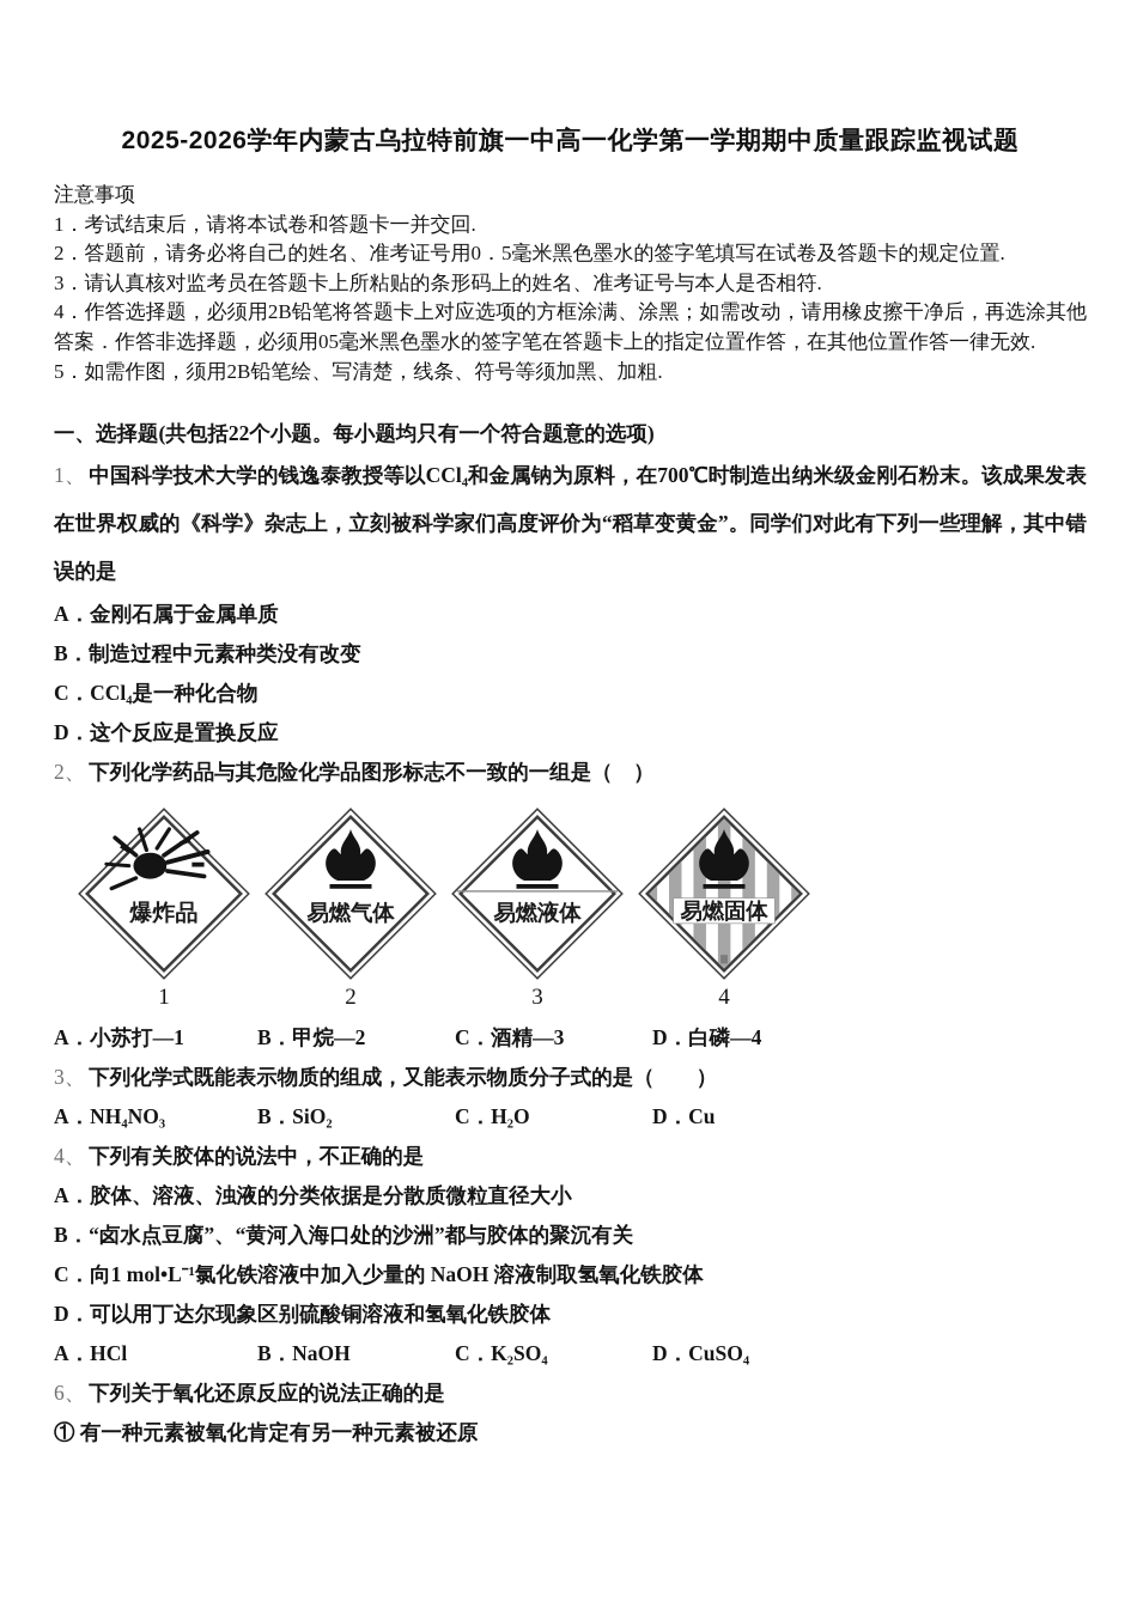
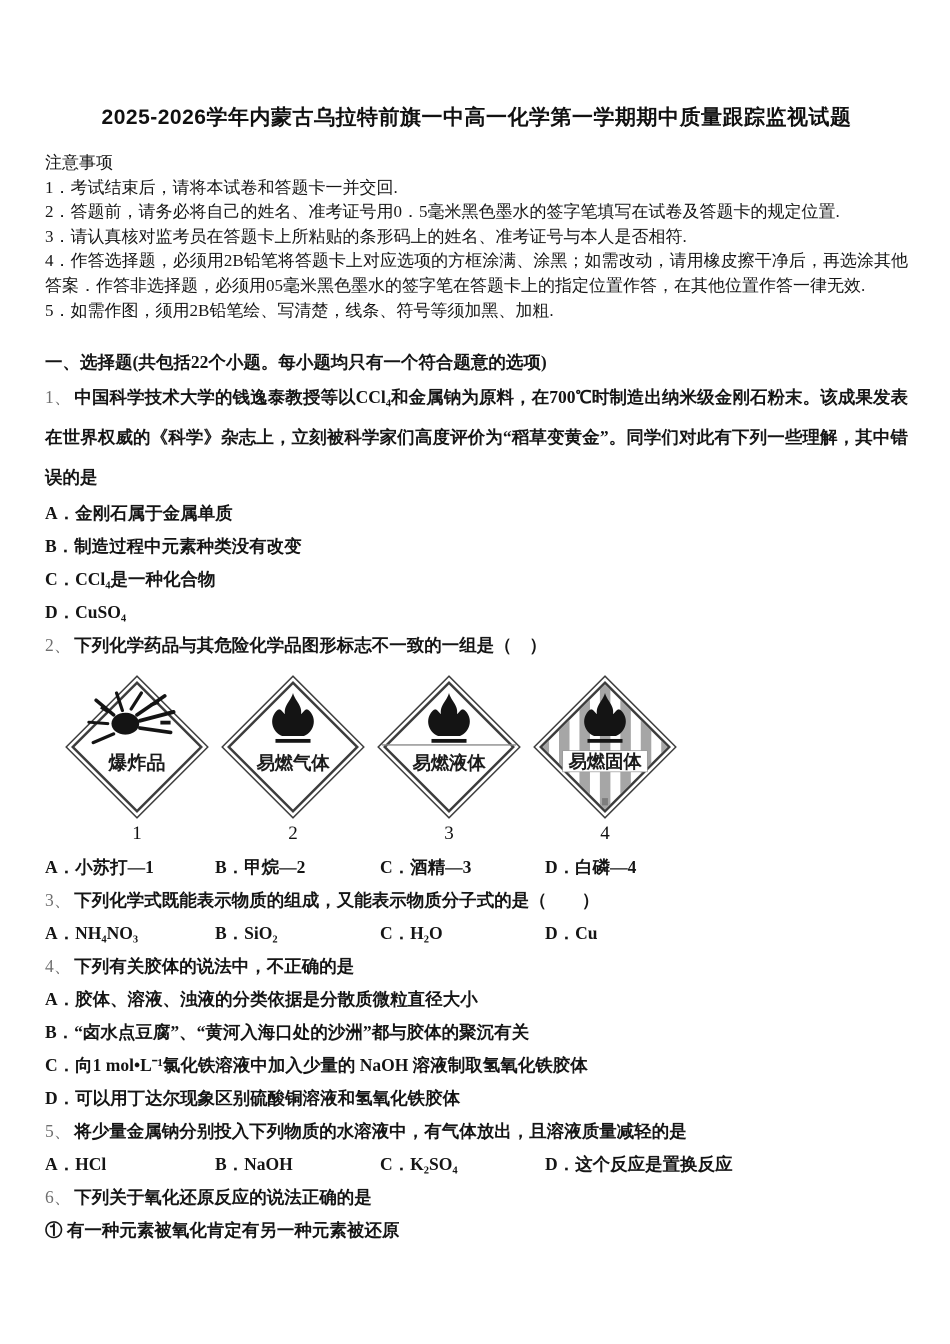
  2025-2026学年内蒙古乌拉特前旗一中高一化学第一学期期中质量跟踪监视试题
  注意事项
  1．考试结束后，请将本试卷和答题卡一并交回.
  2．答题前，请务必将自己的姓名、准考证号用0．5毫米黑色墨水的签字笔填写在试卷及答题卡的规定位置.
  3．请认真核对监考员在答题卡上所粘贴的条形码上的姓名、准考证号与本人是否相符.
  4．作答选择题，必须用2B铅笔将答题卡上对应选项的方框涂满、涂黑；如需改动，请用橡皮擦干净后，再选涂其他答案．作答非选择题，必须用05毫米黑色墨水的签字笔在答题卡上的指定位置作答，在其他位置作答一律无效.
  5．如需作图，须用2B铅笔绘、写清楚，线条、符号等须加黑、加粗.
  一、选择题(共包括22个小题。每小题均只有一个符合题意的选项)
  1、 中国科学技术大学的钱逸泰教授等以CCl₄和金属钠为原料，在700℃时制造出纳米级金刚石粉末。该成果发表在世界权威的《科学》杂志上，立刻被科学家们高度评价为“稻草变黄金”。同学们对此有下列一些理解，其中错误的是
  A．金刚石属于金属单质
  B．制造过程中元素种类没有改变
  C．CCl₄是一种化合物
- D．这个反应是置换反应
+ D．CuSO₄
  2、 下列化学药品与其危险化学品图形标志不一致的一组是（ ）
  爆炸品
  1
  易燃气体
  2
  易燃液体
  3
  易燃固体
  4
  A．小苏打—1
  B．甲烷—2
  C．酒精—3
  D．白磷—4
  3、 下列化学式既能表示物质的组成，又能表示物质分子式的是（ ）
  A．NH₄NO₃
  B．SiO₂
  C．H₂O
  D．Cu
  4、 下列有关胶体的说法中，不正确的是
  A．胶体、溶液、浊液的分类依据是分散质微粒直径大小
  B．“卤水点豆腐”、“黄河入海口处的沙洲”都与胶体的聚沉有关
  C．向1 mol•L⁻¹氯化铁溶液中加入少量的 NaOH 溶液制取氢氧化铁胶体
  D．可以用丁达尔现象区别硫酸铜溶液和氢氧化铁胶体
+ 5、 将少量金属钠分别投入下列物质的水溶液中，有气体放出，且溶液质量减轻的是
  A．HCl
  B．NaOH
  C．K₂SO₄
- D．CuSO₄
+ D．这个反应是置换反应
  6、 下列关于氧化还原反应的说法正确的是
  ① 有一种元素被氧化肯定有另一种元素被还原
